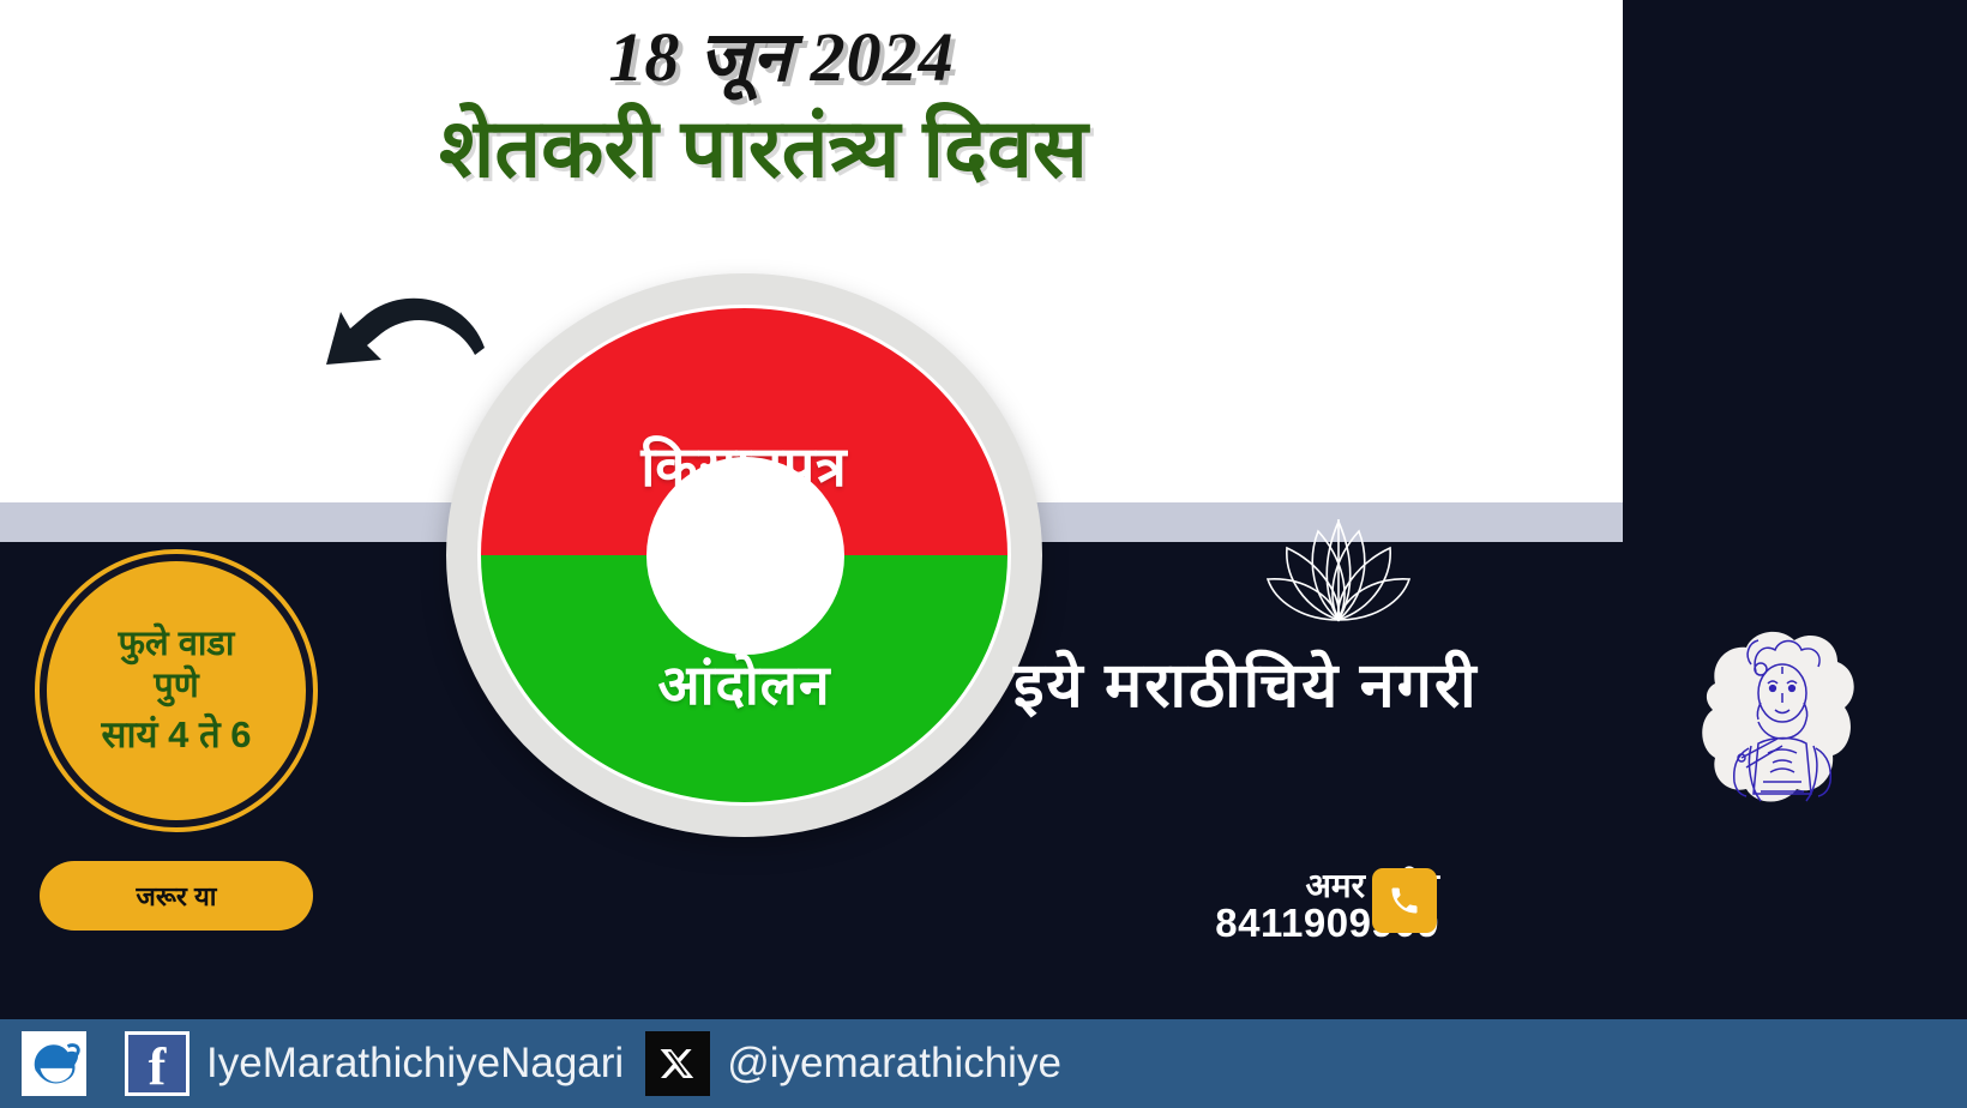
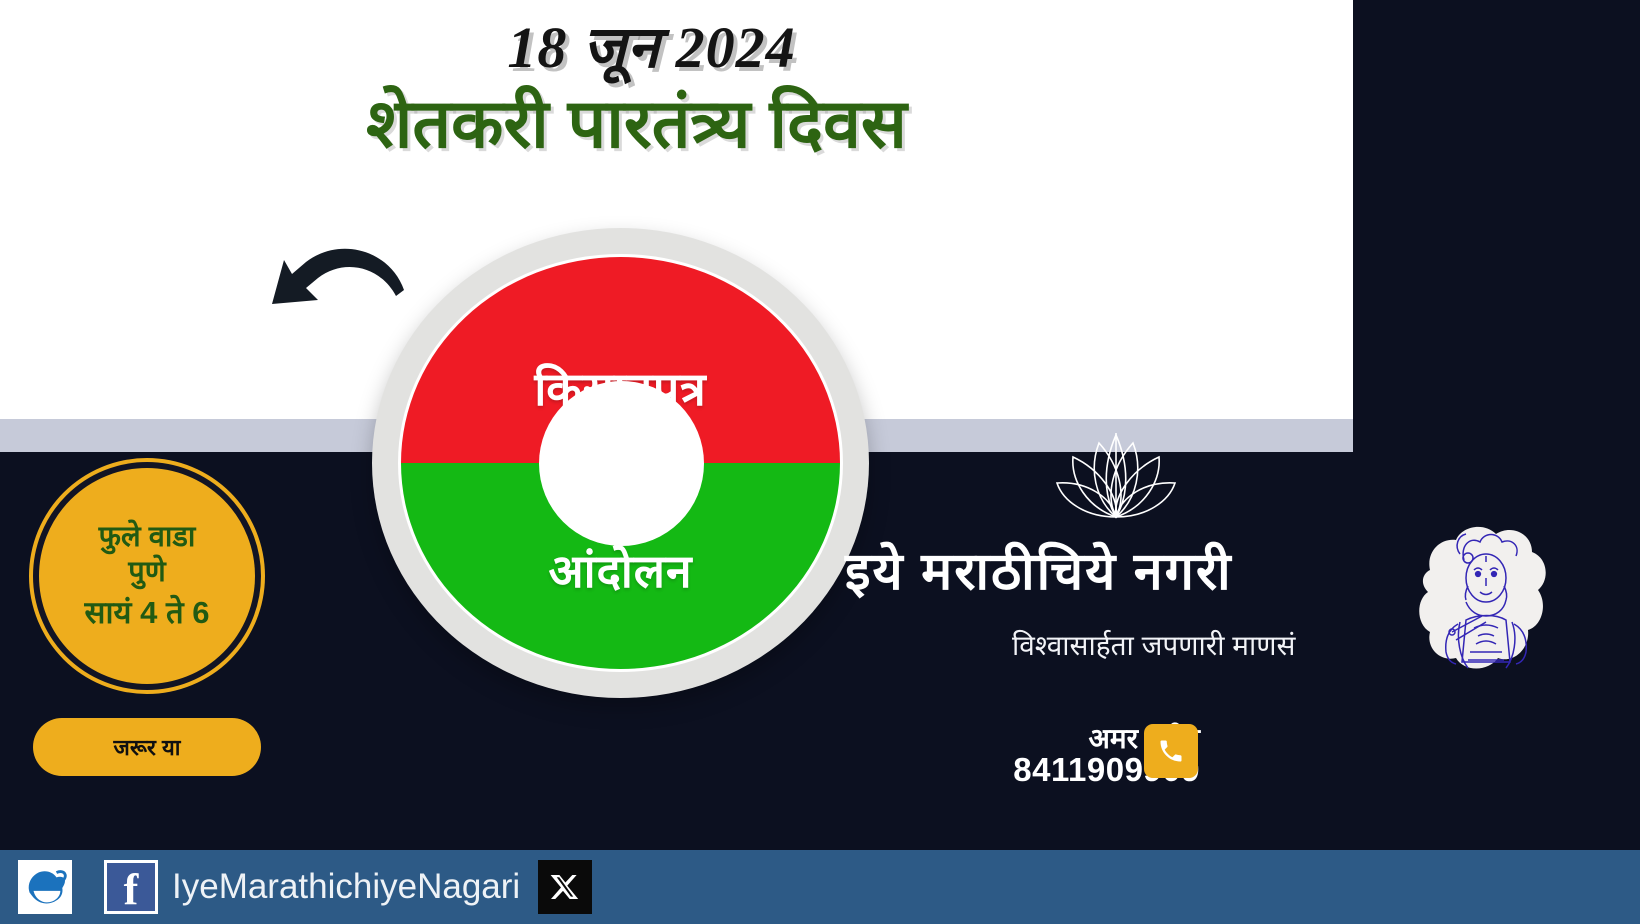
  18 जून 2024
  शेतकरी पारतंत्र्य दिवस
  किपुत्र
  आंदोलन
  फुले वाडा
  पुणे
  सायं 4 ते 6
  जरूर या
  इये मराठीचिये नगरी
+ विश्वासार्हता जपणारी माणसं
  8411909
  f
  IyeMarathichiyeNagari
- @iyemarathichiye
